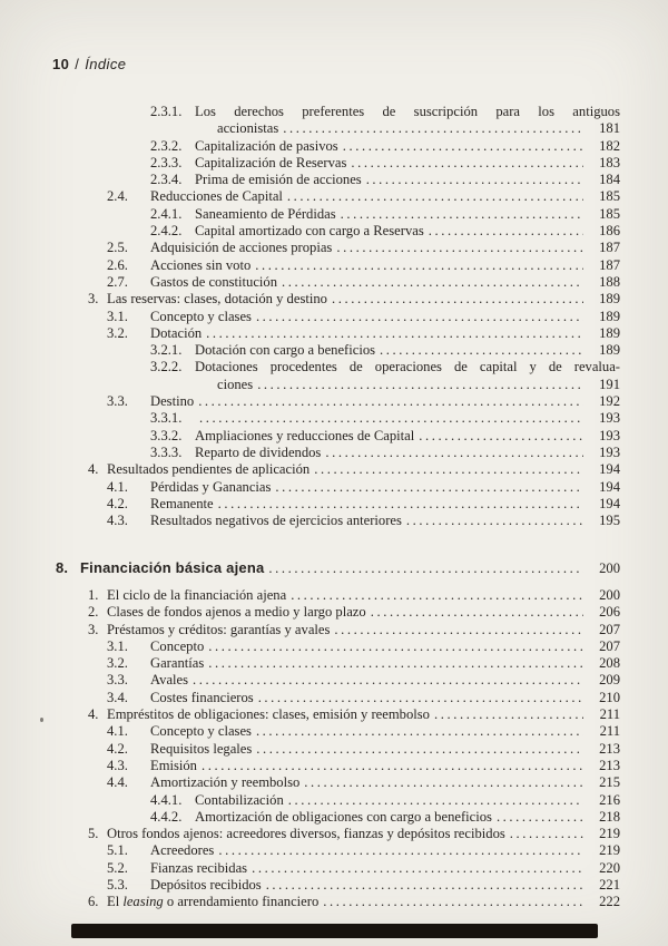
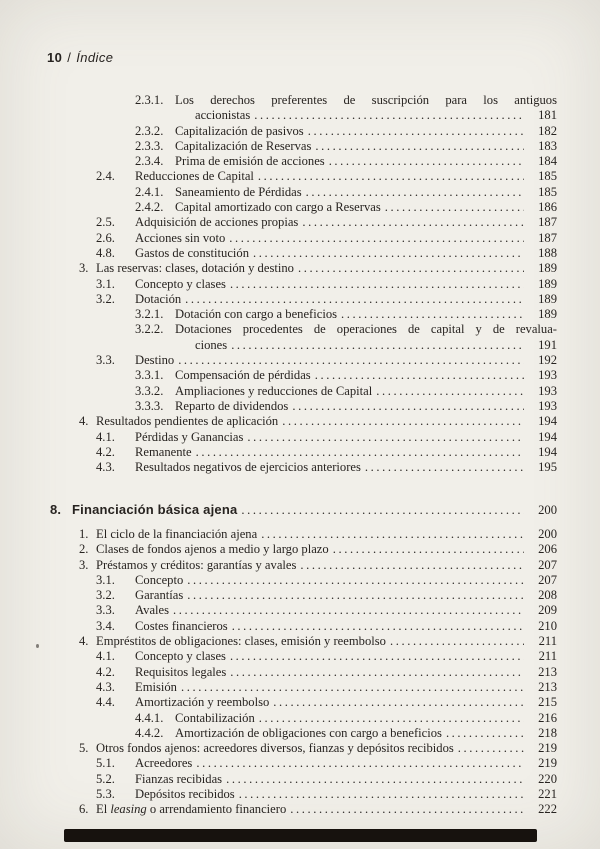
  10 / Índice
  2.3.1.
  Los derechos preferentes de suscripción para los antiguos
  accionistas
  181
  2.3.2.
  Capitalización de pasivos
  182
  2.3.3.
  Capitalización de Reservas
  183
  2.3.4.
  Prima de emisión de acciones
  184
  2.4.
  Reducciones de Capital
  185
  2.4.1.
  Saneamiento de Pérdidas
  185
  2.4.2.
  Capital amortizado con cargo a Reservas
  186
  2.5.
  Adquisición de acciones propias
  187
  2.6.
  Acciones sin voto
  187
- 2.7.
+ 4.8.
  Gastos de constitución
  188
  3.
  Las reservas: clases, dotación y destino
  189
  3.1.
  Concepto y clases
  189
  3.2.
  Dotación
  189
  3.2.1.
  Dotación con cargo a beneficios
  189
  3.2.2.
  Dotaciones procedentes de operaciones de capital y de revalua-
  ciones
  191
  3.3.
  Destino
  192
  3.3.1.
+ Compensación de pérdidas
  193
  3.3.2.
  Ampliaciones y reducciones de Capital
  193
  3.3.3.
  Reparto de dividendos
  193
  4.
  Resultados pendientes de aplicación
  194
  4.1.
  Pérdidas y Ganancias
  194
  4.2.
  Remanente
  194
  4.3.
  Resultados negativos de ejercicios anteriores
  195
  8.
  Financiación básica ajena
  200
  1.
  El ciclo de la financiación ajena
  200
  2.
  Clases de fondos ajenos a medio y largo plazo
  206
  3.
  Préstamos y créditos: garantías y avales
  207
  3.1.
  Concepto
  207
  3.2.
  Garantías
  208
  3.3.
  Avales
  209
  3.4.
  Costes financieros
  210
  4.
  Empréstitos de obligaciones: clases, emisión y reembolso
  211
  4.1.
  Concepto y clases
  211
  4.2.
  Requisitos legales
  213
  4.3.
  Emisión
  213
  4.4.
  Amortización y reembolso
  215
  4.4.1.
  Contabilización
  216
  4.4.2.
  Amortización de obligaciones con cargo a beneficios
  218
  5.
  Otros fondos ajenos: acreedores diversos, fianzas y depósitos recibidos
  219
  5.1.
  Acreedores
  219
  5.2.
  Fianzas recibidas
  220
  5.3.
  Depósitos recibidos
  221
  6.
  El leasing o arrendamiento financiero
  222
